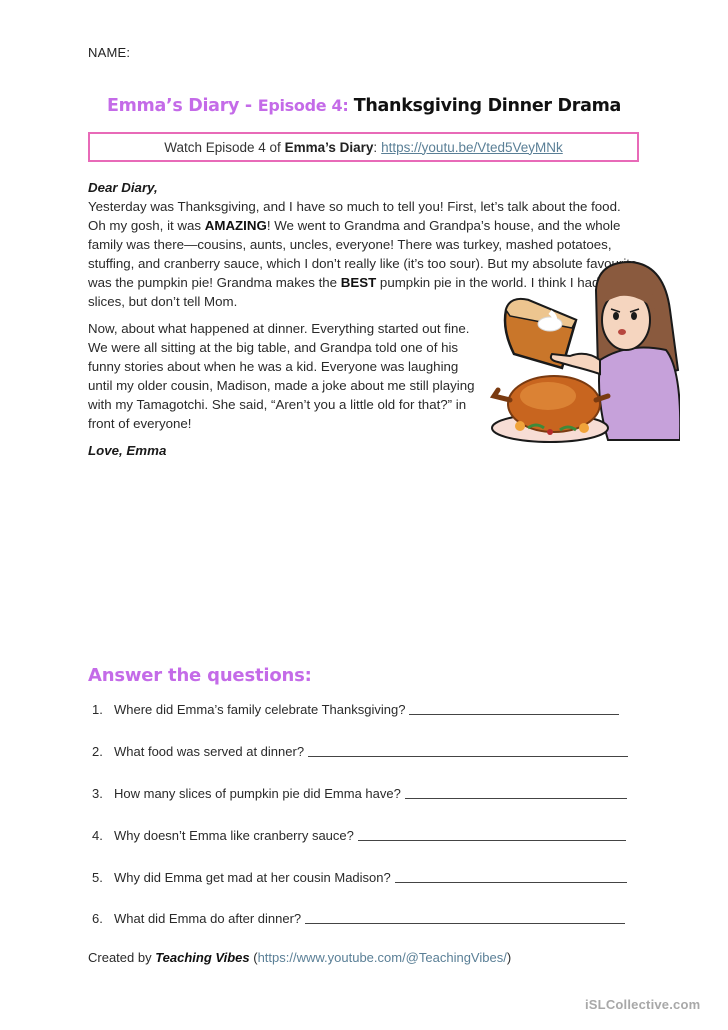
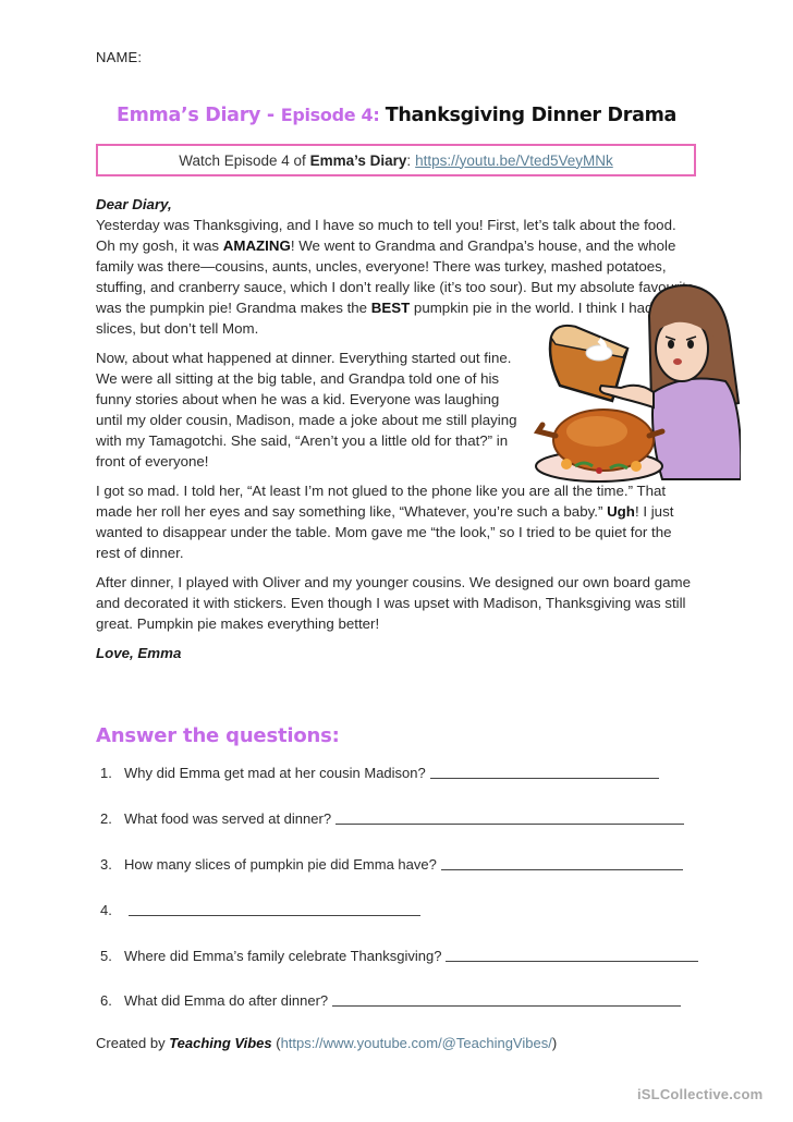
  NAME:
  Emma’s Diary - Episode 4: Thanksgiving Dinner Drama
  Watch Episode 4 of
  Emma’s Diary
  :
  https://youtu.be/Vted5VeyMNk
  Dear Diary,
  Yesterday was Thanksgiving, and I have so much to tell you! First, let’s talk about the food. Oh my gosh, it was AMAZING! We went to Grandma and Grandpa’s house, and the whole family was there—cousins, aunts, uncles, everyone! There was turkey, mashed potatoes, stuffing, and cranberry sauce, which I don’t really like (it’s too sour). But my absolute favo was the pumpkin pie! Grandma makes the BEST pumpkin pie in the world. I think I had slices, but don’t tell Mom.
  Now, about what happened at dinner. Everything started out fine. We were all sitting at the big table, and Grandpa told one of his funny stories about when he was a kid. Everyone was laughing until my older cousin, Madison, made a joke about me still playing with my Tamagotchi. She said, “Aren’t you a little old for that?” in front of everyone!
+ I got so mad. I told her, “At least I’m not glued to the phone like you are all the time.” That made her roll her eyes and say something like, “Whatever, you’re such a baby.” Ugh! I just wanted to disappear under the table. Mom gave me “the look,” so I tried to be quiet for the rest of dinner.
+ After dinner, I played with Oliver and my younger cousins. We designed our own board game and decorated it with stickers. Even though I was upset with Madison, Thanksgiving was still great. Pumpkin pie makes everything better!
  Love, Emma
  Answer the questions:
  1.
- Where did Emma’s family celebrate Thanksgiving?
+ Why did Emma get mad at her cousin Madison?
  2.
  What food was served at dinner?
  3.
  How many slices of pumpkin pie did Emma have?
  4.
- Why doesn’t Emma like cranberry sauce?
  5.
- Why did Emma get mad at her cousin Madison?
+ Where did Emma’s family celebrate Thanksgiving?
  6.
  What did Emma do after dinner?
  Created by Teaching Vibes (https://www.youtube.com/@TeachingVibes/)
  iSLCollective.com
